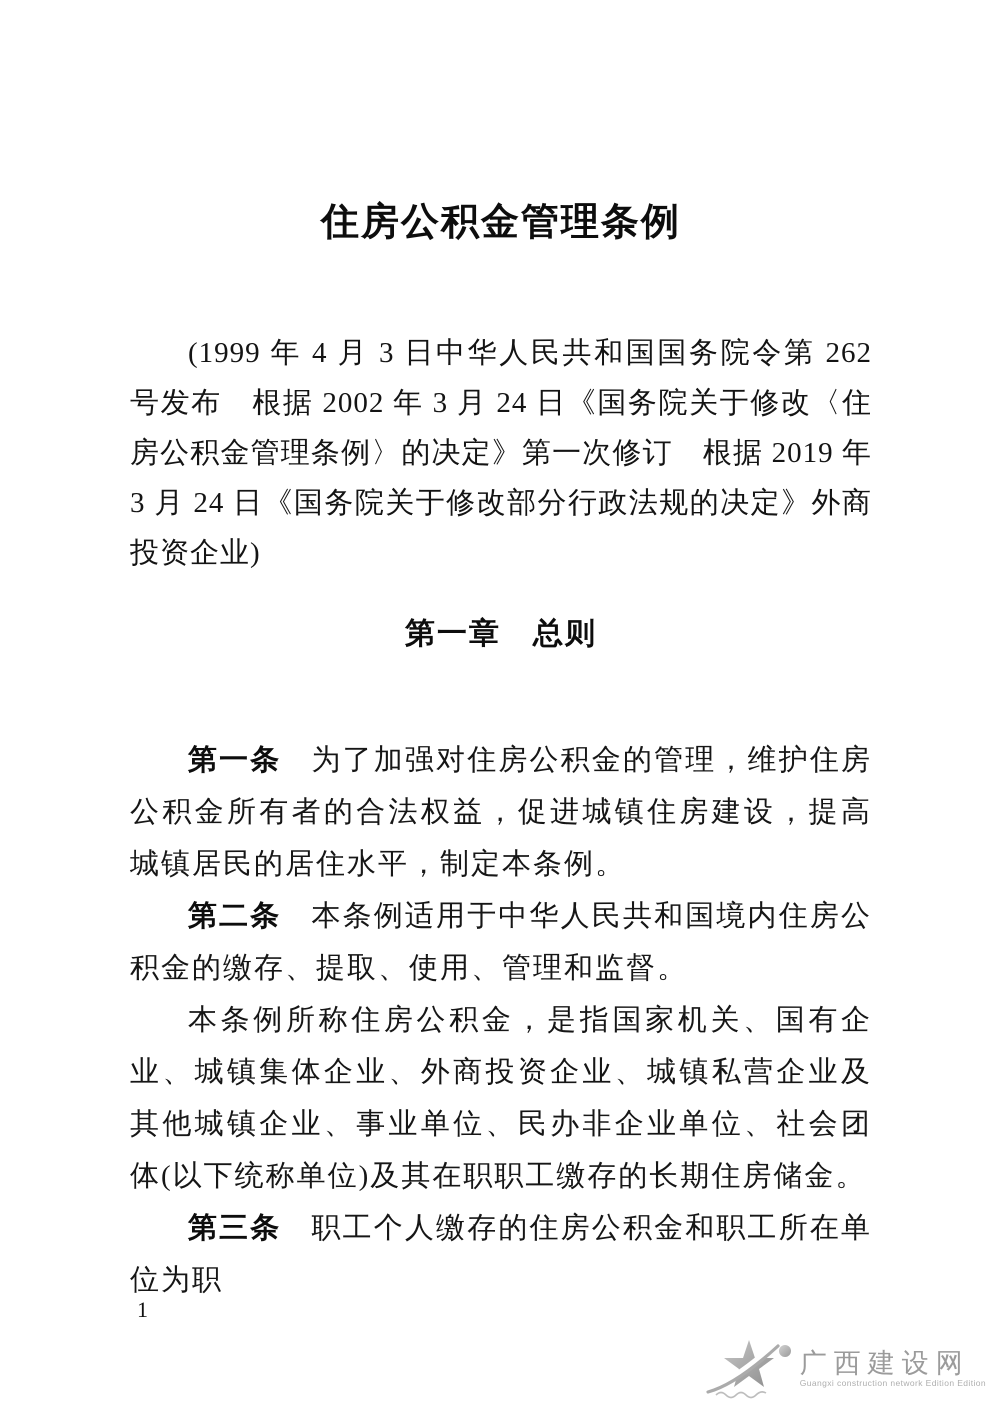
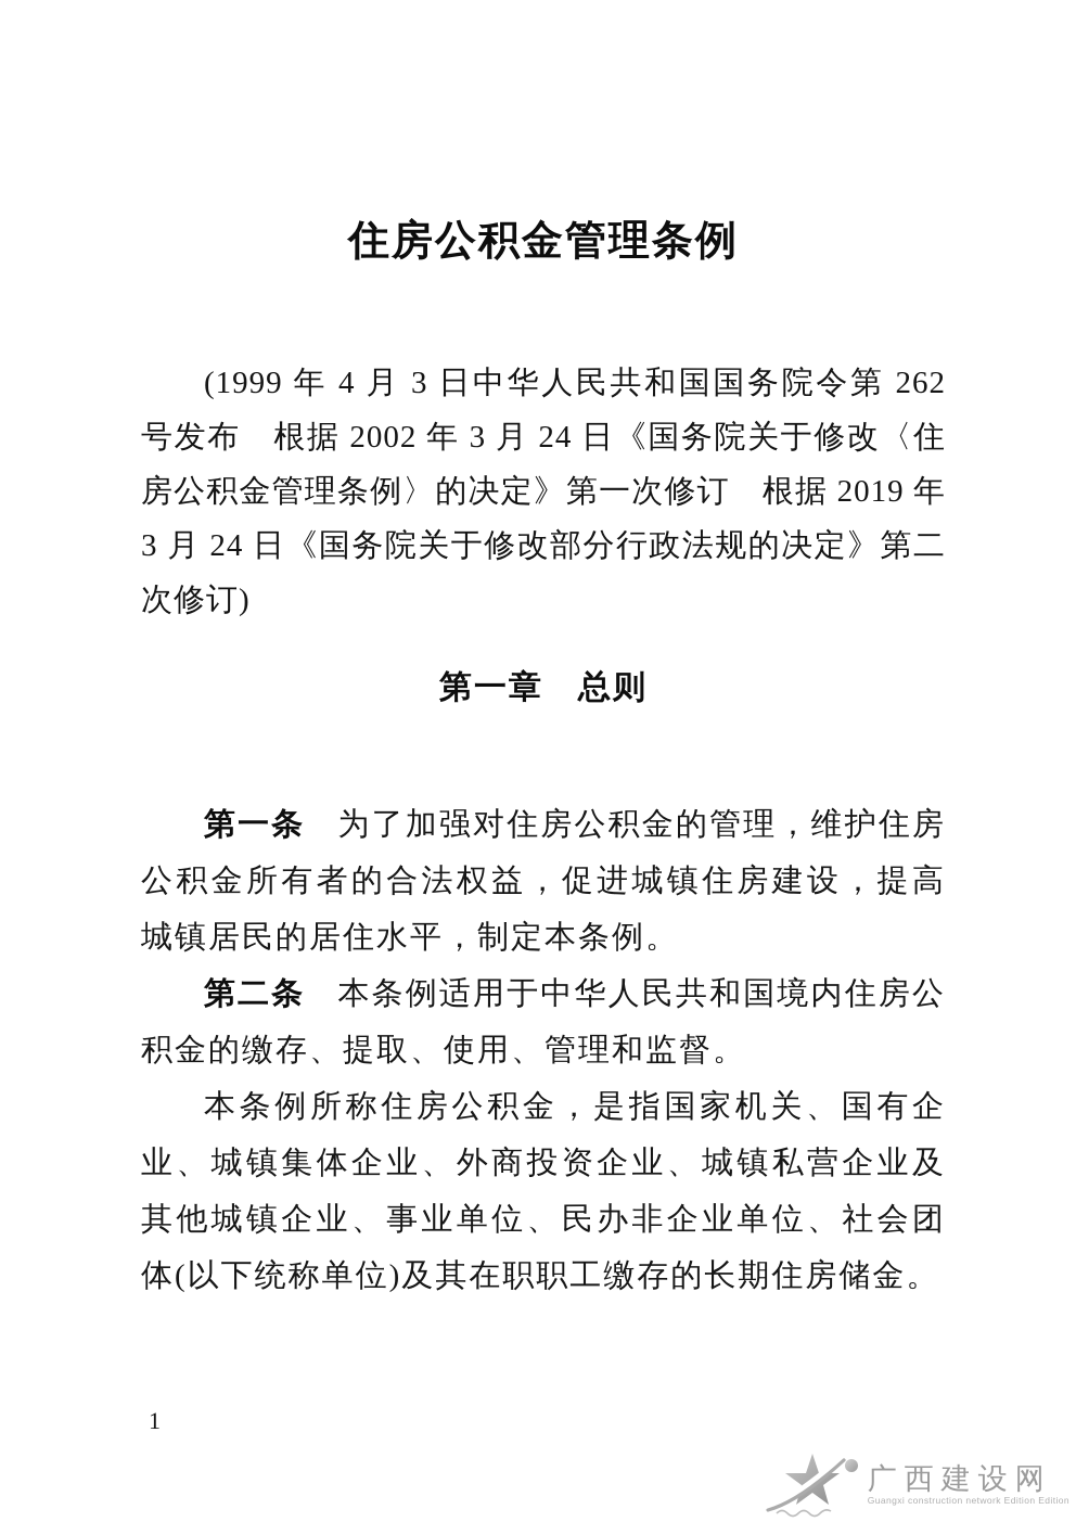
  住房公积金管理条例
- (1999 年 4 月 3 日中华人民共和国国务院令第 262 号发布 根据 2002 年 3 月 24 日《国务院关于修改〈住房公积金管理条例〉的决定》第一次修订 根据 2019 年 3 月 24 日《国务院关于修改部分行政法规的决定》外商投资企业)
+ (1999 年 4 月 3 日中华人民共和国国务院令第 262 号发布 根据 2002 年 3 月 24 日《国务院关于修改〈住房公积金管理条例〉的决定》第一次修订 根据 2019 年 3 月 24 日《国务院关于修改部分行政法规的决定》第二次修订)
  第一章 总则
  第一条 为了加强对住房公积金的管理，维护住房公积金所有者的合法权益，促进城镇住房建设，提高城镇居民的居住水平，制定本条例。
  第二条 本条例适用于中华人民共和国境内住房公积金的缴存、提取、使用、管理和监督。
  本条例所称住房公积金，是指国家机关、国有企业、城镇集体企业、外商投资企业、城镇私营企业及其他城镇企业、事业单位、民办非企业单位、社会团体(以下统称单位)及其在职职工缴存的长期住房储金。
- 第三条 职工个人缴存的住房公积金和职工所在单位为职
  1
  广西建设网
  Guangxi construction network Edition Edition
